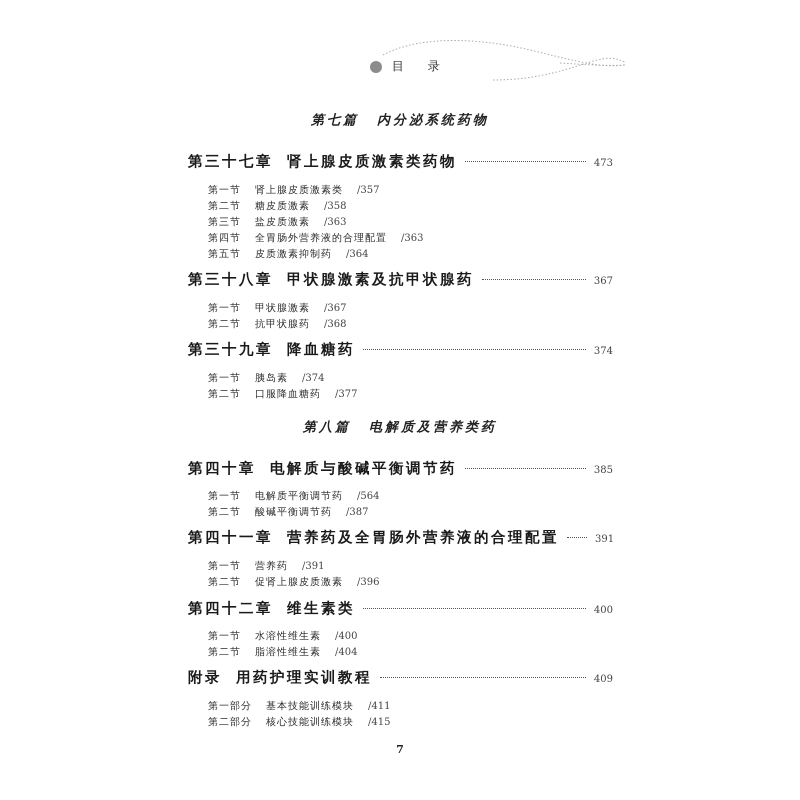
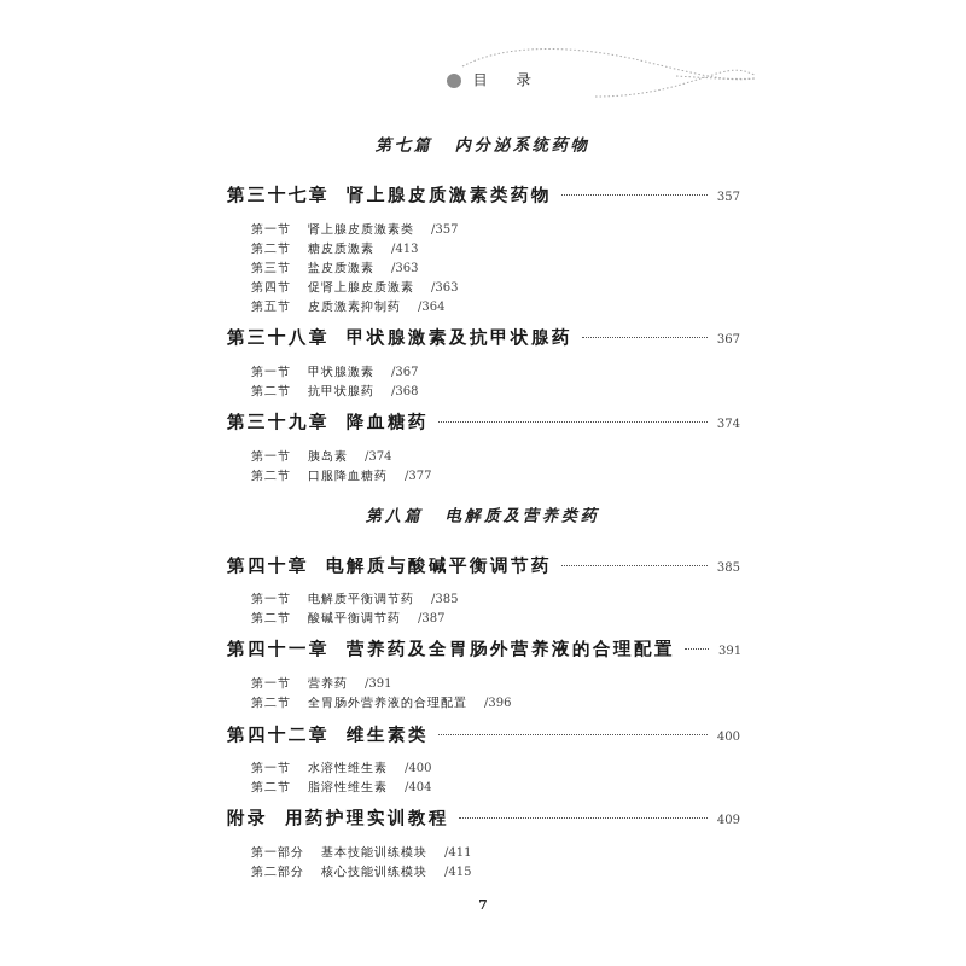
  目 录
  第七篇 内分泌系统药物
  第三十七章
  肾上腺皮质激素类药物
- 473
+ 357
  第一节 肾上腺皮质激素类 /357
- 第二节 糖皮质激素 /358
+ 第二节 糖皮质激素 /413
  第三节 盐皮质激素 /363
- 第四节 全胃肠外营养液的合理配置 /363
+ 第四节 促肾上腺皮质激素 /363
  第五节 皮质激素抑制药 /364
  第三十八章
  甲状腺激素及抗甲状腺药
  367
  第一节 甲状腺激素 /367
  第二节 抗甲状腺药 /368
  第三十九章
  降血糖药
  374
  第一节 胰岛素 /374
  第二节 口服降血糖药 /377
  第八篇 电解质及营养类药
  第四十章
  电解质与酸碱平衡调节药
  385
- 第一节 电解质平衡调节药 /564
+ 第一节 电解质平衡调节药 /385
  第二节 酸碱平衡调节药 /387
  第四十一章
  营养药及全胃肠外营养液的合理配置
  391
  第一节 营养药 /391
- 第二节 促肾上腺皮质激素 /396
+ 第二节 全胃肠外营养液的合理配置 /396
  第四十二章
  维生素类
  400
  第一节 水溶性维生素 /400
  第二节 脂溶性维生素 /404
  附录
  用药护理实训教程
  409
  第一部分 基本技能训练模块 /411
  第二部分 核心技能训练模块 /415
  7
